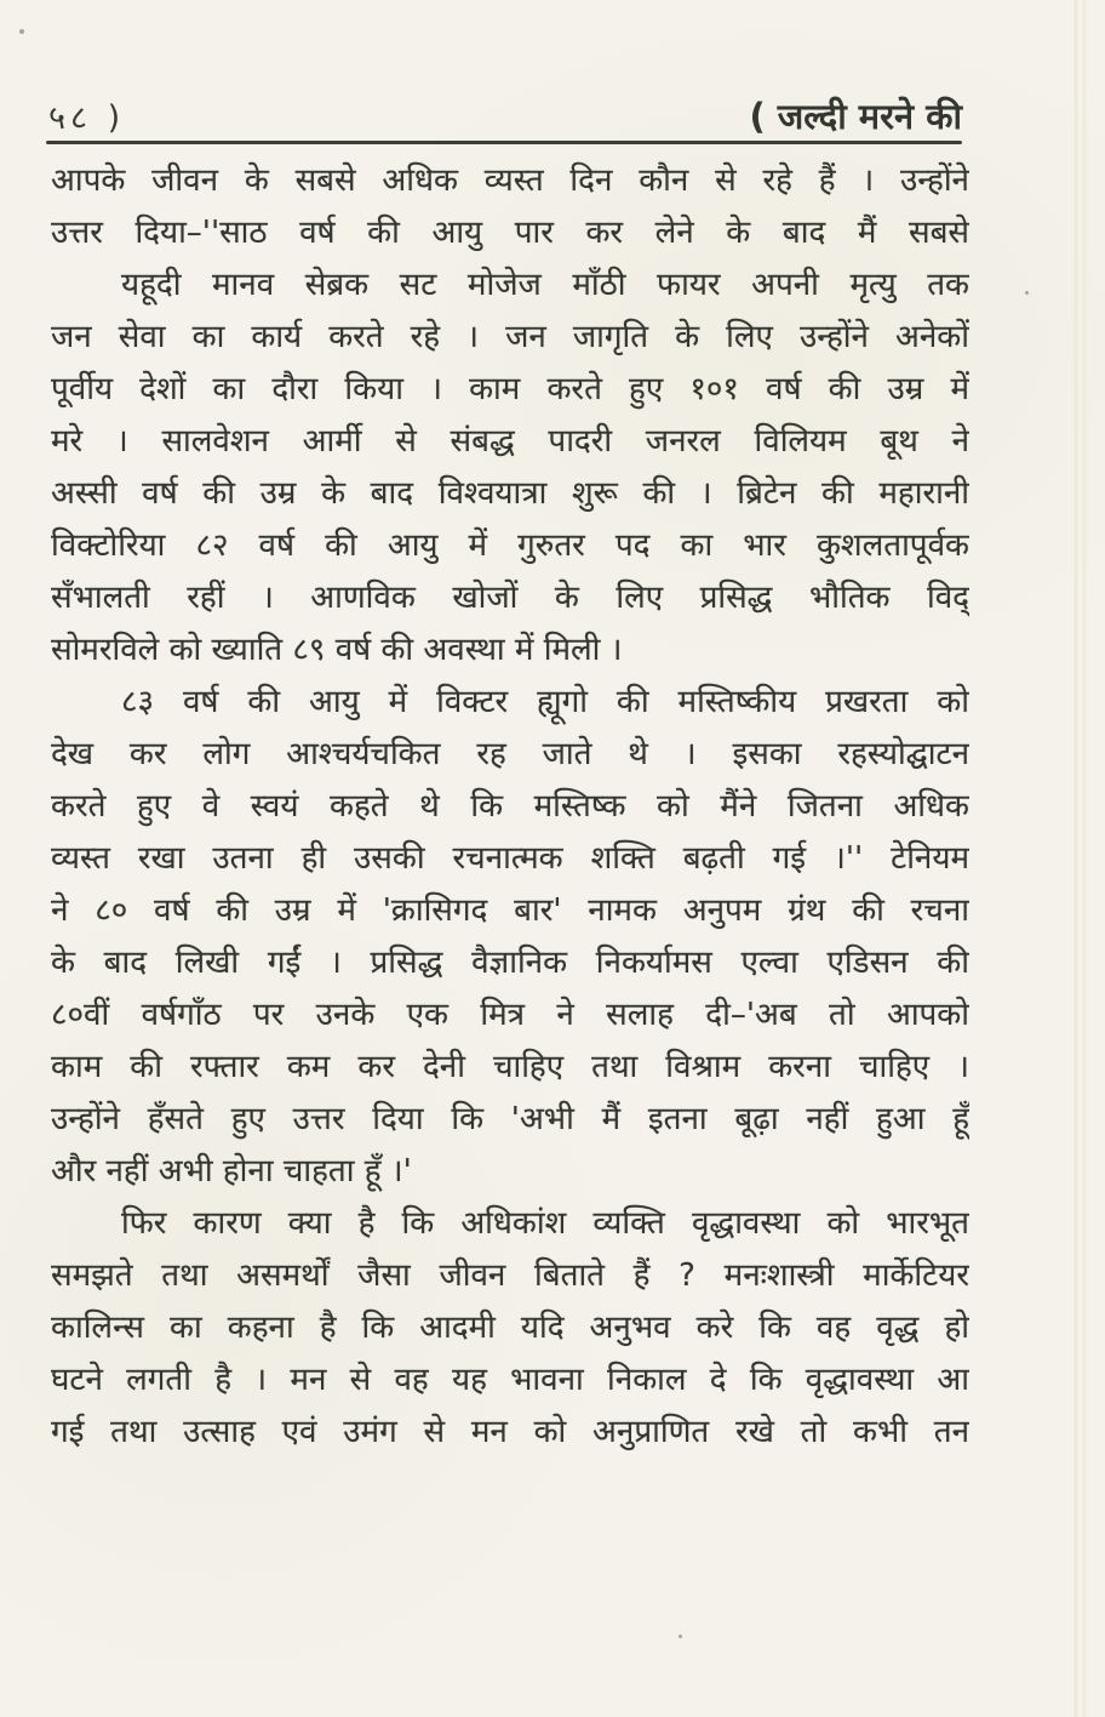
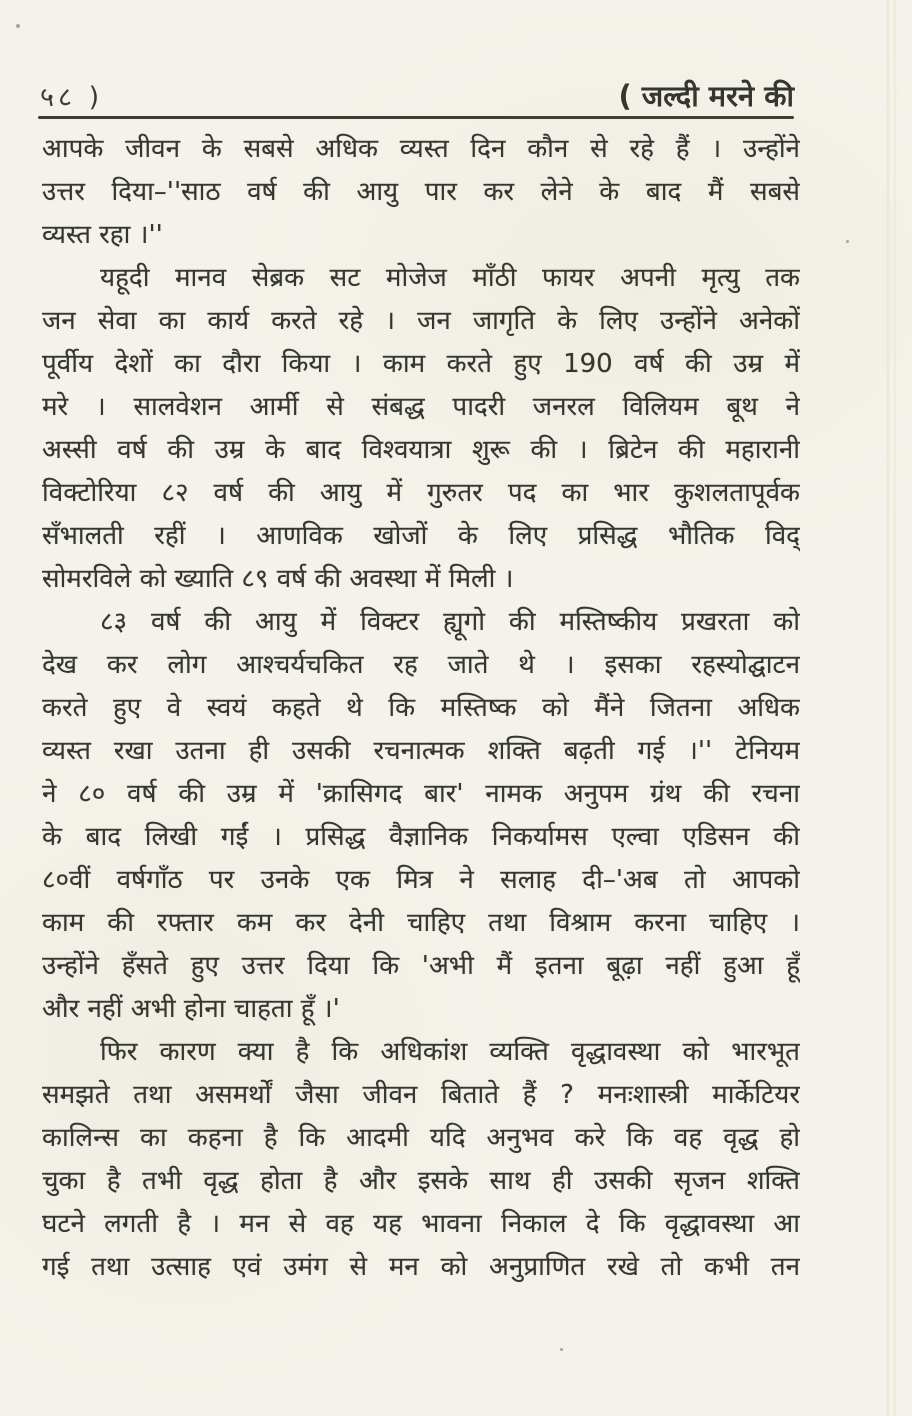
  ५८ )
  ( जल्दी मरने की
  आपके जीवन के सबसे अधिक व्यस्त दिन कौन से रहे हैं । उन्होंने
  उत्तर दिया–''साठ वर्ष की आयु पार कर लेने के बाद मैं सबसे
+ व्यस्त रहा ।''
  यहूदी मानव सेब्रक सट मोजेज माँठी फायर अपनी मृत्यु तक
  जन सेवा का कार्य करते रहे । जन जागृति के लिए उन्होंने अनेकों
- पूर्वीय देशों का दौरा किया । काम करते हुए १०१ वर्ष की उम्र में
+ पूर्वीय देशों का दौरा किया । काम करते हुए 190 वर्ष की उम्र में
  मरे । सालवेशन आर्मी से संबद्ध पादरी जनरल विलियम बूथ ने
  अस्सी वर्ष की उम्र के बाद विश्वयात्रा शुरू की । ब्रिटेन की महारानी
  विक्टोरिया ८२ वर्ष की आयु में गुरुतर पद का भार कुशलतापूर्वक
  सँभालती रहीं । आणविक खोजों के लिए प्रसिद्ध भौतिक विद्
  सोमरविले को ख्याति ८९ वर्ष की अवस्था में मिली ।
  ८३ वर्ष की आयु में विक्टर ह्यूगो की मस्तिष्कीय प्रखरता को
  देख कर लोग आश्चर्यचकित रह जाते थे । इसका रहस्योद्घाटन
  करते हुए वे स्वयं कहते थे कि मस्तिष्क को मैंने जितना अधिक
  व्यस्त रखा उतना ही उसकी रचनात्मक शक्ति बढ़ती गई ।'' टेनियम
  ने ८० वर्ष की उम्र में 'क्रासिगद बार' नामक अनुपम ग्रंथ की रचना
  के बाद लिखी गईं । प्रसिद्ध वैज्ञानिक निकर्यामस एल्वा एडिसन की
  ८०वीं वर्षगाँठ पर उनके एक मित्र ने सलाह दी–'अब तो आपको
  काम की रफ्तार कम कर देनी चाहिए तथा विश्राम करना चाहिए ।
  उन्होंने हँसते हुए उत्तर दिया कि 'अभी मैं इतना बूढ़ा नहीं हुआ हूँ
  और नहीं अभी होना चाहता हूँ ।'
  फिर कारण क्या है कि अधिकांश व्यक्ति वृद्धावस्था को भारभूत
  समझते तथा असमर्थों जैसा जीवन बिताते हैं ? मनःशास्त्री मार्केटियर
  कालिन्स का कहना है कि आदमी यदि अनुभव करे कि वह वृद्ध हो
+ चुका है तभी वृद्ध होता है और इसके साथ ही उसकी सृजन शक्ति
  घटने लगती है । मन से वह यह भावना निकाल दे कि वृद्धावस्था आ
  गई तथा उत्साह एवं उमंग से मन को अनुप्राणित रखे तो कभी तन
